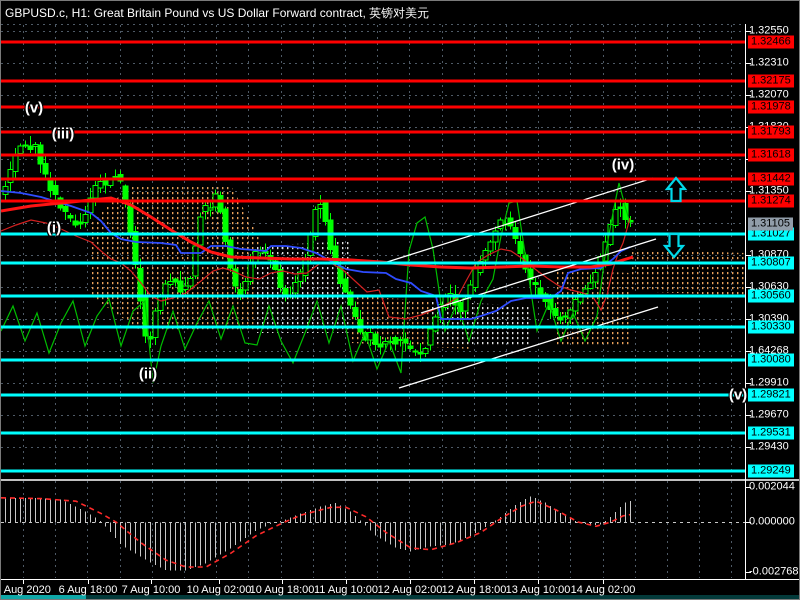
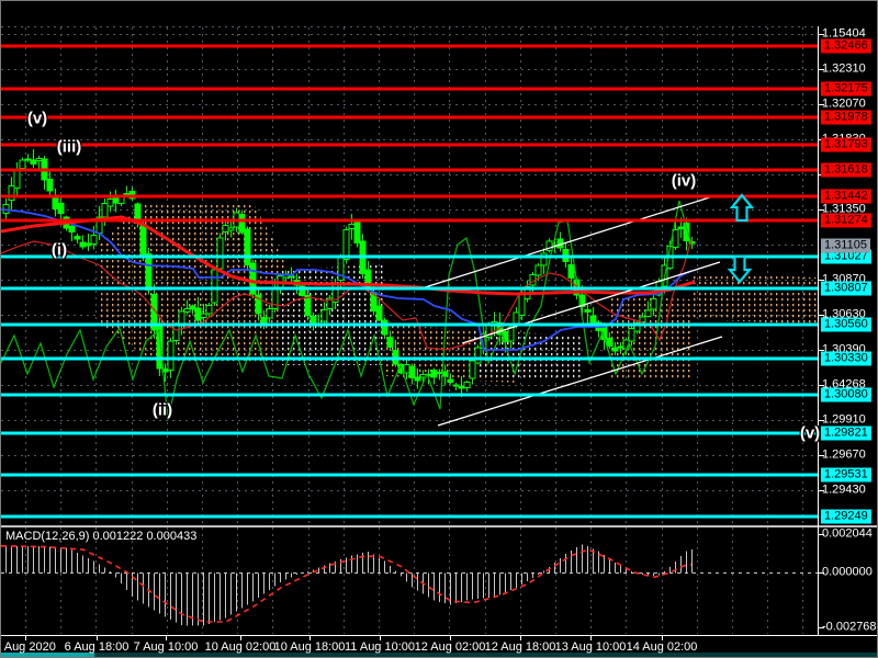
- GBPUSD.c, H1: Great Britain Pound vs US Dollar Forward contract, 英镑对美元
- 1.32550
+ 1.15404
  1.32310
  1.32070
  1.31350
  1.30870
  1.30630
  1.30390
  1.64268
  1.29910
  1.29670
  1.29430
  0.002044
  0.000000
  -0.002768
  1.32466
  1.32175
  1.31978
  1.31793
  1.31618
  1.31442
  1.31274
  1.31027
  1.30807
  1.30560
  1.30330
  1.30080
  1.29821
  1.29531
  1.29249
  1.31105
  Aug 2020
  6 Aug 18:00
  7 Aug 10:00
  10 Aug 02:00
  10 Aug 18:00
  11 Aug 10:00
  12 Aug 02:00
  12 Aug 18:00
  13 Aug 10:00
  14 Aug 02:00
  (v)
  (iii)
  (i)
  (ii)
  (iv)
  (v)
+ MACD(12,26,9) 0.001222 0.000433
